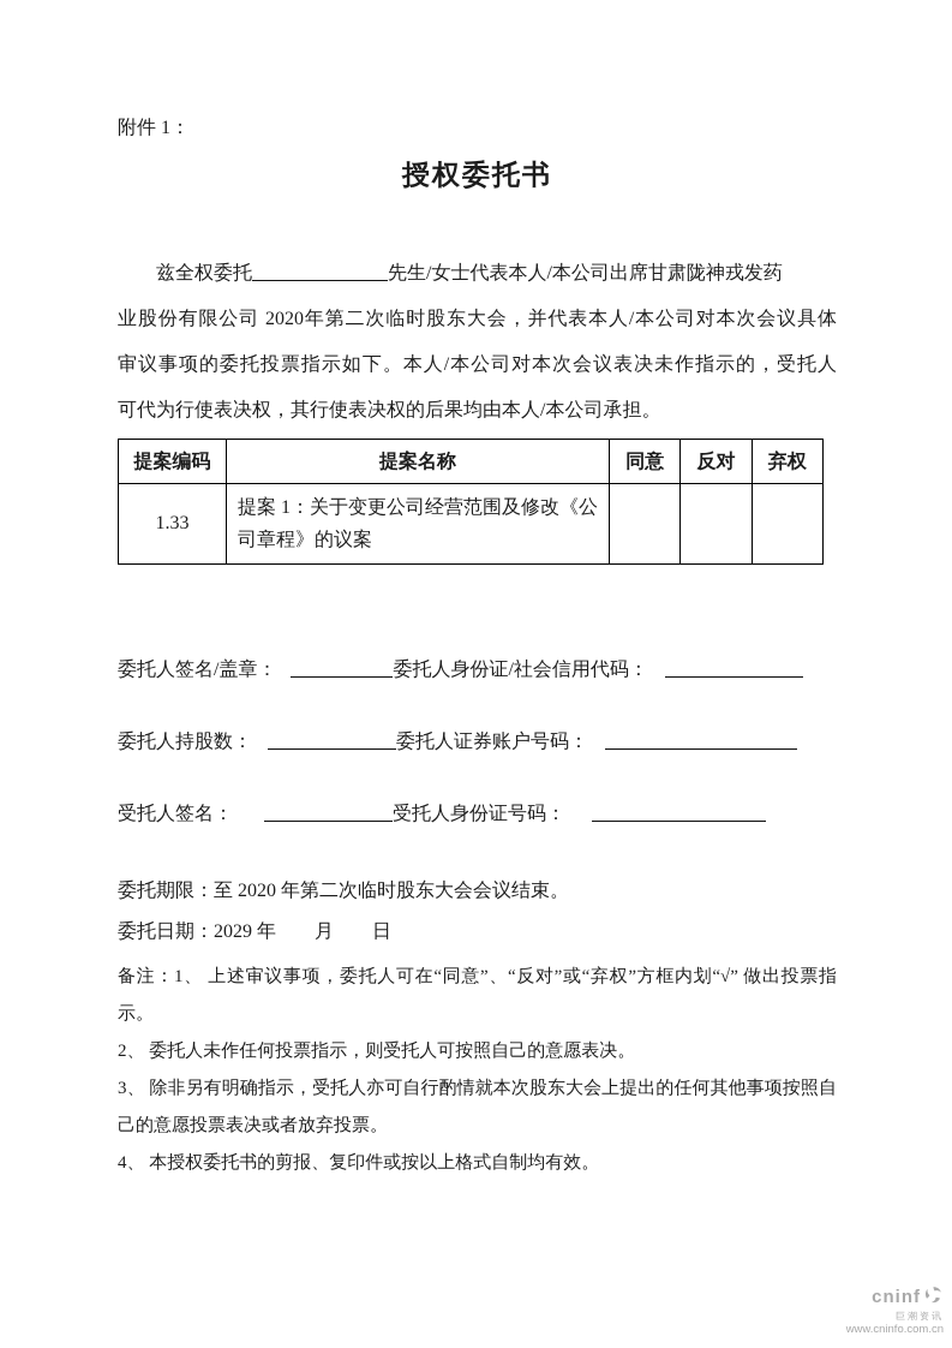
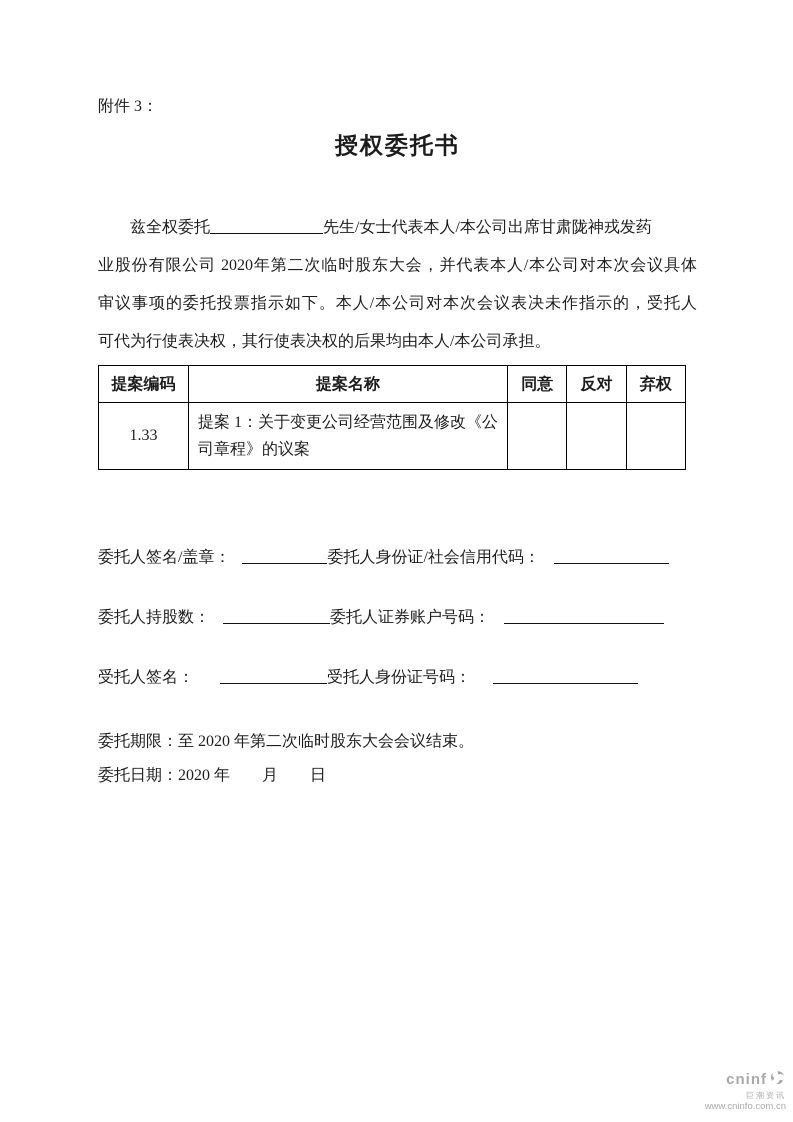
- 附件 1：
+ 附件 3：
  授权委托书
  兹全权委托 先生/女士代表本人/本公司出席甘肃陇神戎发药
  业股份有限公司 2020年第二次临时股东大会，并代表本人/本公司对本次会议具体
  审议事项的委托投票指示如下。本人/本公司对本次会议表决未作指示的，受托人
  可代为行使表决权，其行使表决权的后果均由本人/本公司承担。
  提案编码	提案名称	同意	反对	弃权
  1.33	提案 1：关于变更公司经营范围及修改《公司章程》的议案
  委托人签名/盖章： 委托人身份证/社会信用代码：
  委托人持股数： 委托人证券账户号码：
  受托人签名： 受托人身份证号码：
  委托期限：至 2020 年第二次临时股东大会会议结束。
- 委托日期：2029 年 月 日
+ 委托日期：2020 年 月 日
- 备注：1、 上述审议事项，委托人可在“同意”、“反对”或“弃权”方框内划“√” 做出投票指示。
- 2、 委托人未作任何投票指示，则受托人可按照自己的意愿表决。
- 3、 除非另有明确指示，受托人亦可自行酌情就本次股东大会上提出的任何其他事项按照自己的意愿投票表决或者放弃投票。
- 4、 本授权委托书的剪报、复印件或按以上格式自制均有效。
  cninf
  巨潮资讯
  www.cninfo.com.cn
